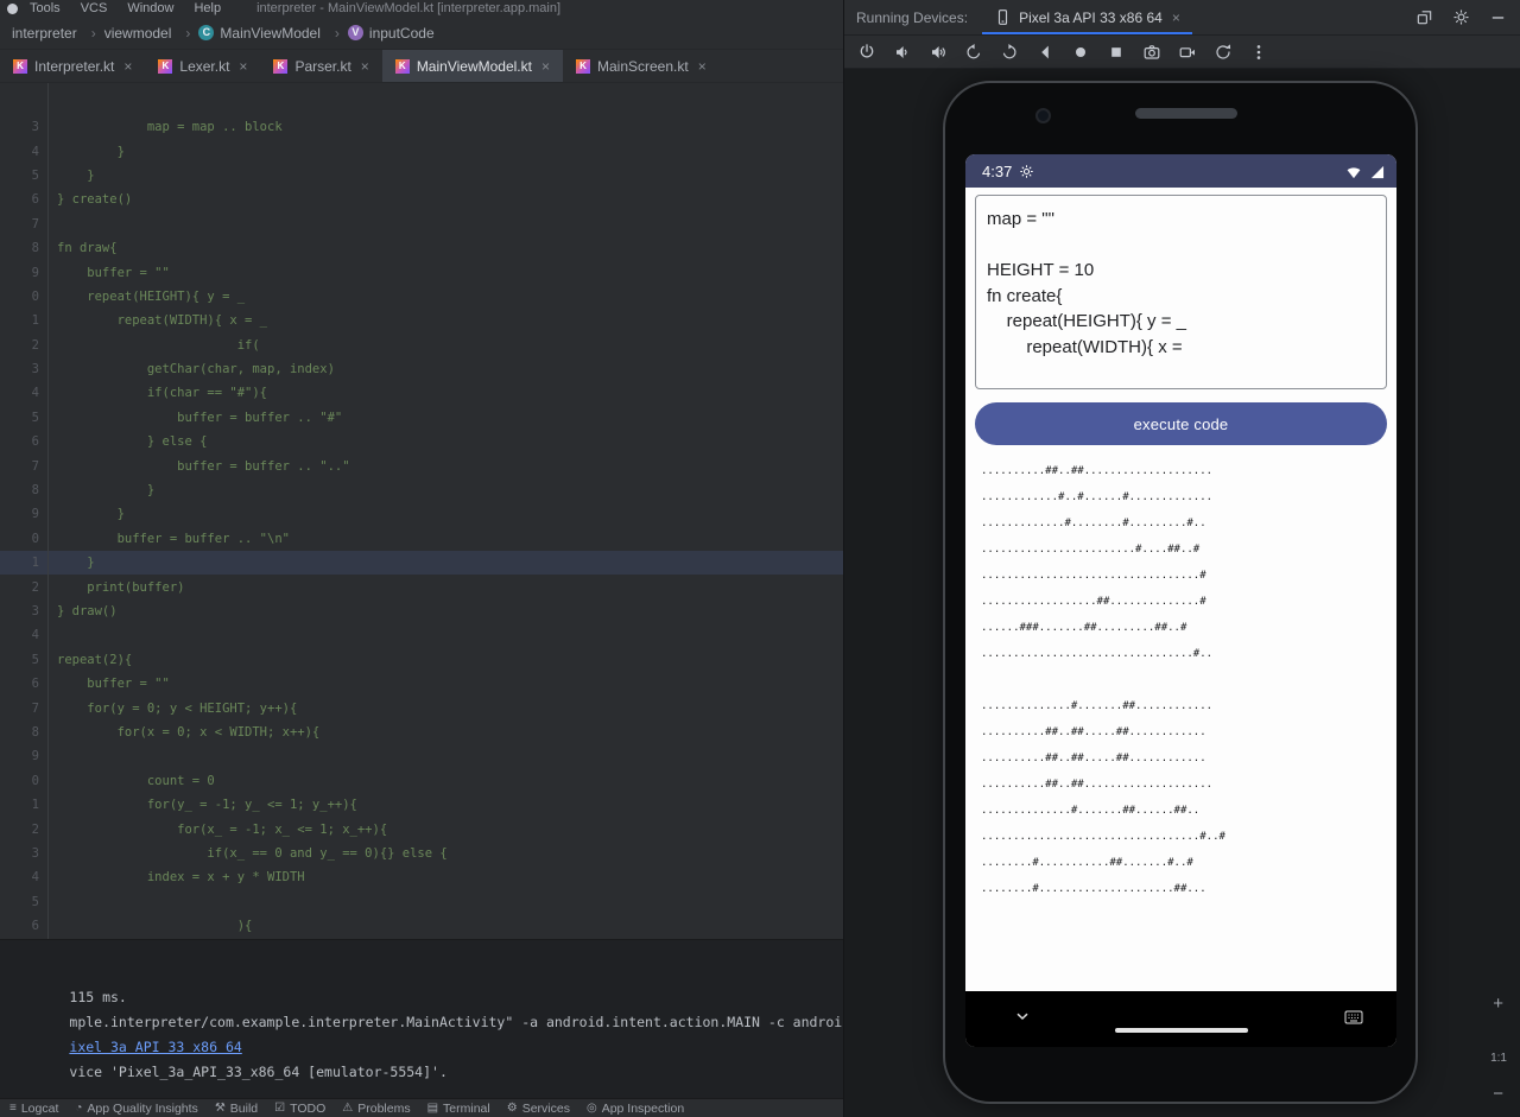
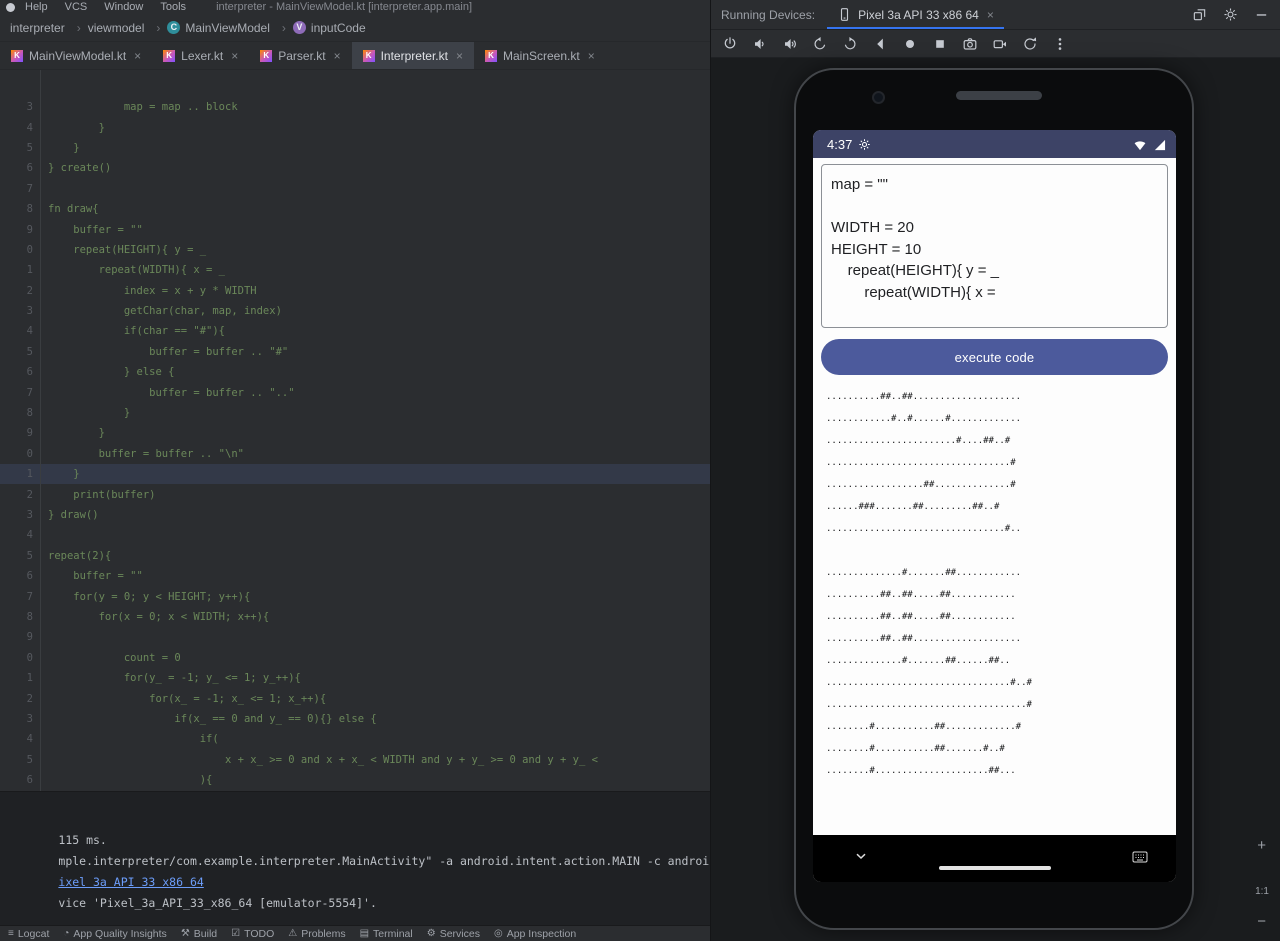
- Tools
+ Help
  VCS
  Window
- Help
+ Tools
  interpreter - MainViewModel.kt [interpreter.app.main]
  interpreter
  ›
  viewmodel
  ›
  C
  MainViewModel
  ›
  V
  inputCode
  K
- Interpreter.kt
+ MainViewModel.kt
  ×
  K
  Lexer.kt
  ×
  K
  Parser.kt
  ×
  K
- MainViewModel.kt
+ Interpreter.kt
  ×
  K
  MainScreen.kt
  ×
  3
  map = map .. block
  4
  }
  5
  }
  6
  } create()
  7
  8
  fn draw{
  9
  buffer = ""
  0
  repeat(HEIGHT){ y = _
  1
  repeat(WIDTH){ x = _
  2
- if(
+ index = x + y * WIDTH
  3
  getChar(char, map, index)
  4
  if(char == "#"){
  5
  buffer = buffer .. "#"
  6
  } else {
  7
  buffer = buffer .. ".."
  8
  }
  9
  }
  0
  buffer = buffer .. "\n"
  1
  }
  2
  print(buffer)
  3
  } draw()
  4
  5
  repeat(2){
  6
  buffer = ""
  7
  for(y = 0; y < HEIGHT; y++){
  8
  for(x = 0; x < WIDTH; x++){
  9
  0
  count = 0
  1
  for(y_ = -1; y_ <= 1; y_++){
  2
  for(x_ = -1; x_ <= 1; x_++){
  3
  if(x_ == 0 and y_ == 0){} else {
  4
- index = x + y * WIDTH
+ if(
  5
+ x + x_ >= 0 and x + x_ < WIDTH and y + y_ >= 0 and y + y_ <
  6
  ){
  115 ms.
  mple.interpreter/com.example.interpreter.MainActivity" -a android.intent.action.MAIN -c androi
  ixel 3a API 33 x86 64
  vice 'Pixel_3a_API_33_x86_64 [emulator-5554]'.
  ≡
  Logcat
  ◔
  App Quality Insights
  ⚒
  Build
  ☑
  TODO
  ⚠
  Problems
  ▤
  Terminal
  ⚙
  Services
  ◎
  App Inspection
  Running Devices:
  Pixel 3a API 33 x86 64
  ×
  4:37
  map = ""
+ WIDTH = 20
  HEIGHT = 10
- fn create{
  repeat(HEIGHT){ y = _
  repeat(WIDTH){ x =
  execute code
  ..........##..##....................
  ............#..#......#.............
- .............#........#.........#..
  ........................#....##..#
  ..................................#
  ..................##..............#
  ......###.......##.........##..#
  .................................#..
  ..............#.......##............
  ..........##..##.....##............
  ..........##..##.....##............
  ..........##..##....................
  ..............#.......##......##..
  ..................................#..#
+ .....................................#
+ ........#...........##.............#
  ........#...........##.......#..#
  ........#.....................##...
  +
  1:1
  −
